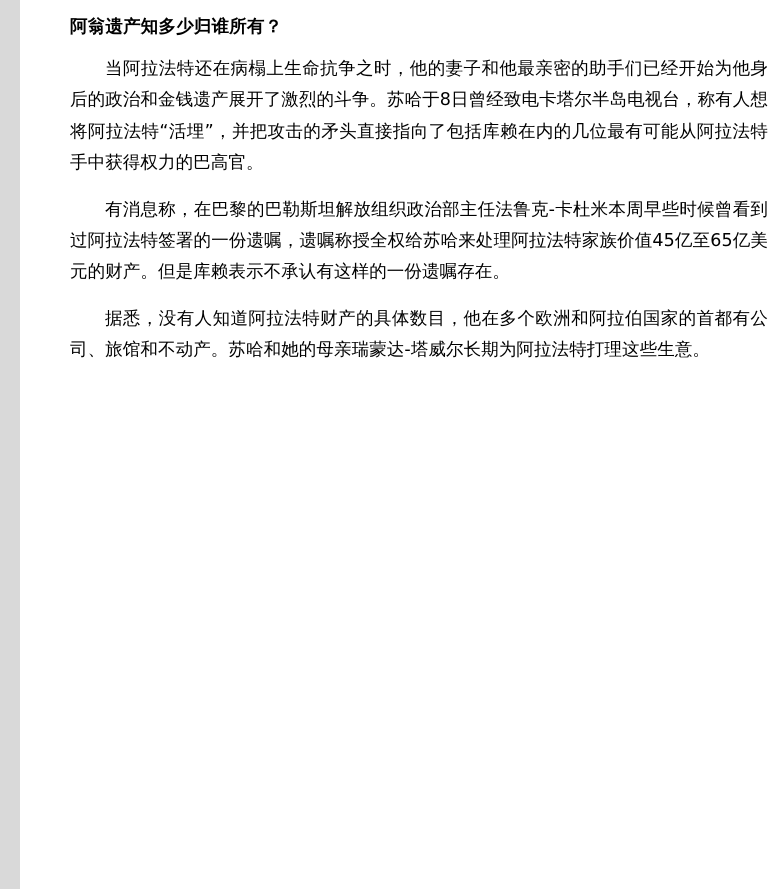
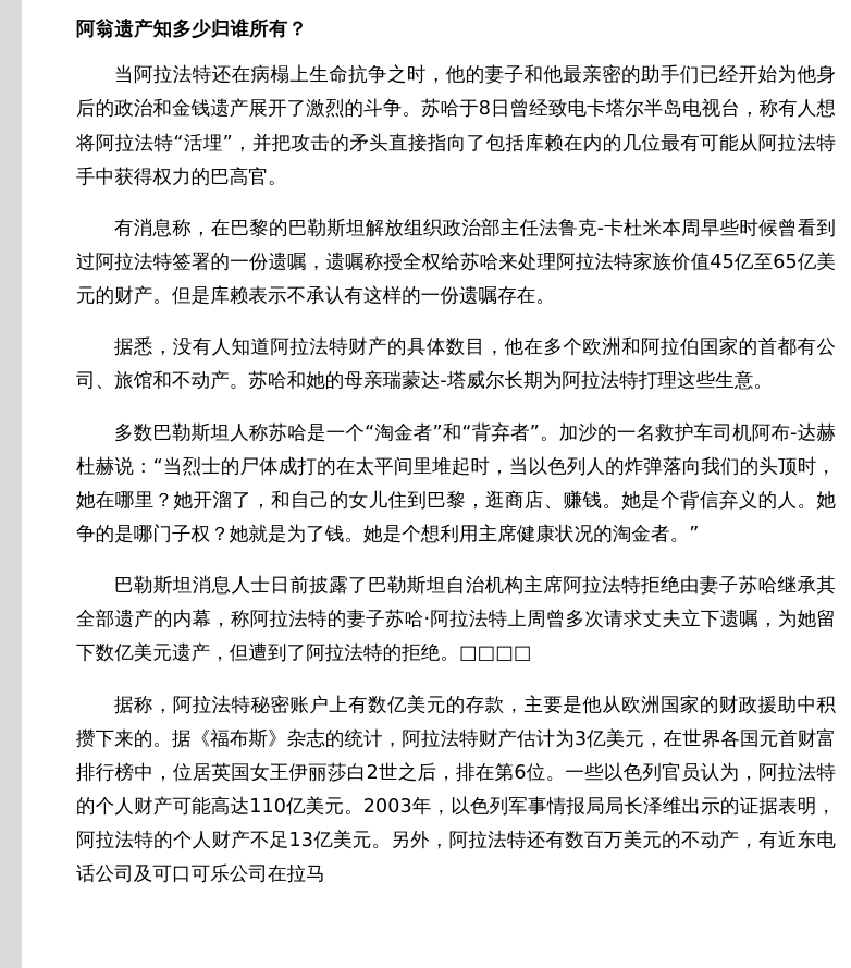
  阿翁遗产知多少归谁所有？
  当阿拉法特还在病榻上生命抗争之时，他的妻子和他最亲密的助手们已经开始为他身后的政治和金钱遗产展开了激烈的斗争。苏哈于8日曾经致电卡塔尔半岛电视台，称有人想将阿拉法特“活埋”，并把攻击的矛头直接指向了包括库赖在内的几位最有可能从阿拉法特手中获得权力的巴高官。
  有消息称，在巴黎的巴勒斯坦解放组织政治部主任法鲁克-卡杜米本周早些时候曾看到过阿拉法特签署的一份遗嘱，遗嘱称授全权给苏哈来处理阿拉法特家族价值45亿至65亿美元的财产。但是库赖表示不承认有这样的一份遗嘱存在。
  据悉，没有人知道阿拉法特财产的具体数目，他在多个欧洲和阿拉伯国家的首都有公司、旅馆和不动产。苏哈和她的母亲瑞蒙达-塔威尔长期为阿拉法特打理这些生意。
+ 多数巴勒斯坦人称苏哈是一个“淘金者”和“背弃者”。加沙的一名救护车司机阿布-达赫杜赫说：“当烈士的尸体成打的在太平间里堆起时，当以色列人的炸弹落向我们的头顶时，她在哪里？她开溜了，和自己的女儿住到巴黎，逛商店、赚钱。她是个背信弃义的人。她争的是哪门子权？她就是为了钱。她是个想利用主席健康状况的淘金者。”
+ 巴勒斯坦消息人士日前披露了巴勒斯坦自治机构主席阿拉法特拒绝由妻子苏哈继承其全部遗产的内幕，称阿拉法特的妻子苏哈·阿拉法特上周曾多次请求丈夫立下遗嘱，为她留下数亿美元遗产，但遭到了阿拉法特的拒绝。□□□□
+ 据称，阿拉法特秘密账户上有数亿美元的存款，主要是他从欧洲国家的财政援助中积攒下来的。据《福布斯》杂志的统计，阿拉法特财产估计为3亿美元，在世界各国元首财富排行榜中，位居英国女王伊丽莎白2世之后，排在第6位。一些以色列官员认为，阿拉法特的个人财产可能高达110亿美元。2003年，以色列军事情报局局长泽维出示的证据表明，阿拉法特的个人财产不足13亿美元。另外，阿拉法特还有数百万美元的不动产，有近东电话公司及可口可乐公司在拉马
